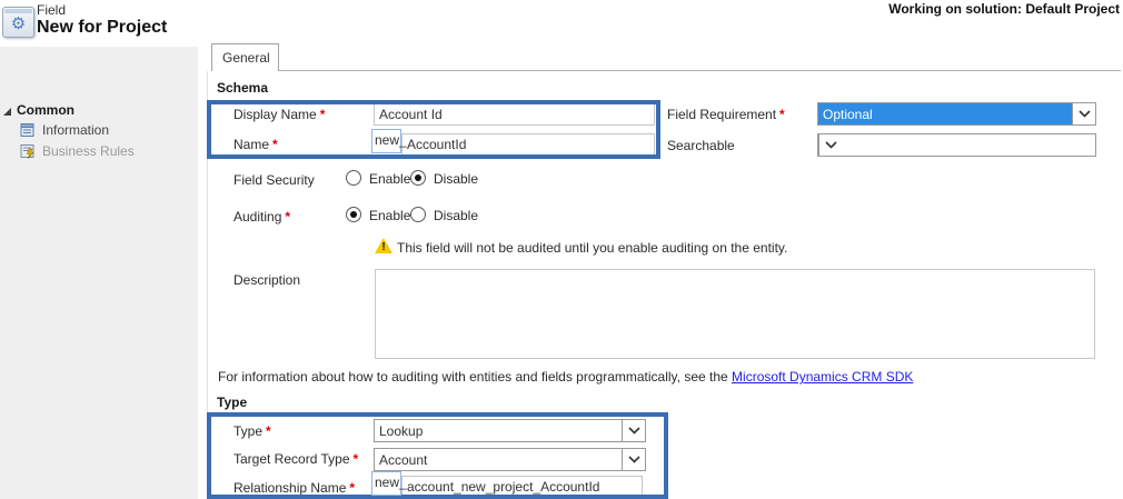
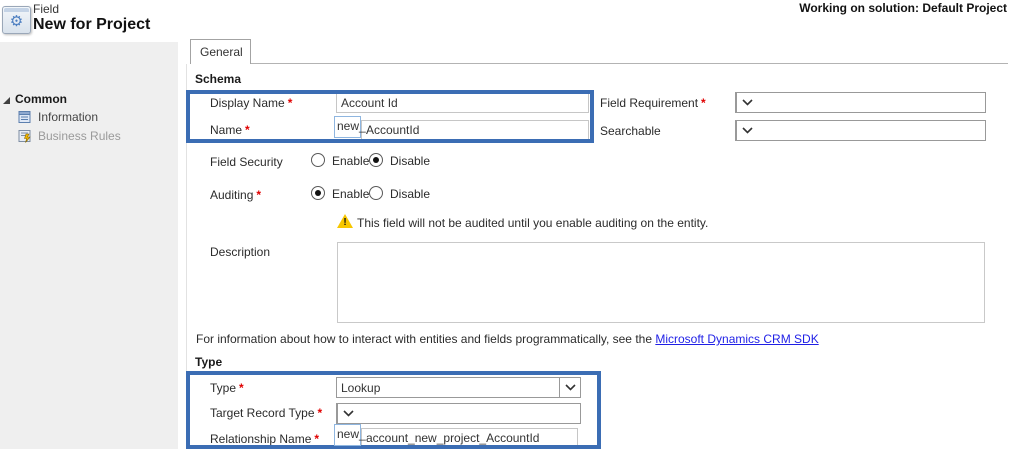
  ⚙
  Field
  New for Project
  Working on solution: Default Project
  Common
  Information
  Business Rules
  General
  Schema
  Display Name *
  Account Id
  Name *
  new_
  AccountId
  Field Requirement *
- Optional
  Searchable
  Field Security
  Enable
  Disable
  Auditing *
  Enable
  Disable
  This field will not be audited until you enable auditing on the entity.
  Description
- For information about how to auditing with entities and fields programmatically, see the Microsoft Dynamics CRM SDK
+ For information about how to interact with entities and fields programmatically, see the Microsoft Dynamics CRM SDK
  Type
  Type *
  Lookup
  Target Record Type *
- Account
  Relationship Name *
  new_
  account_new_project_AccountId
